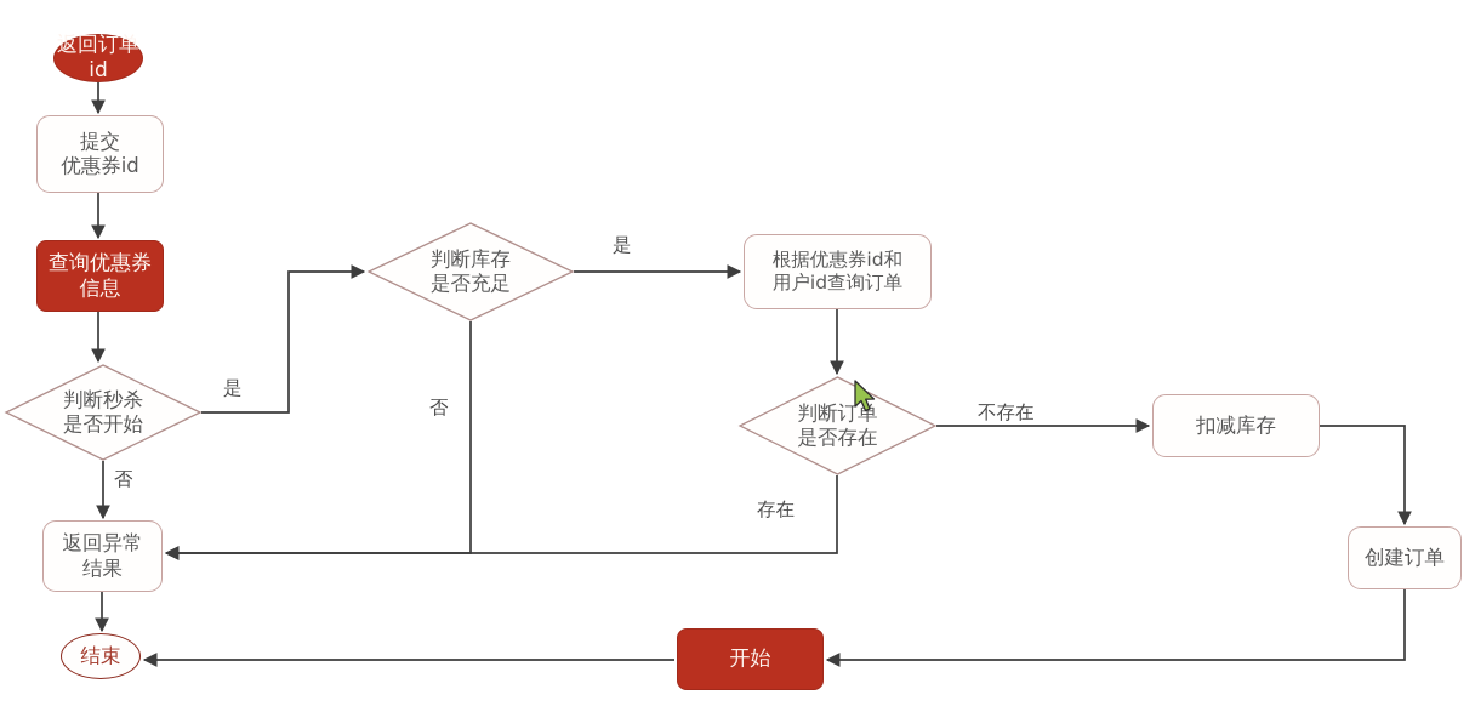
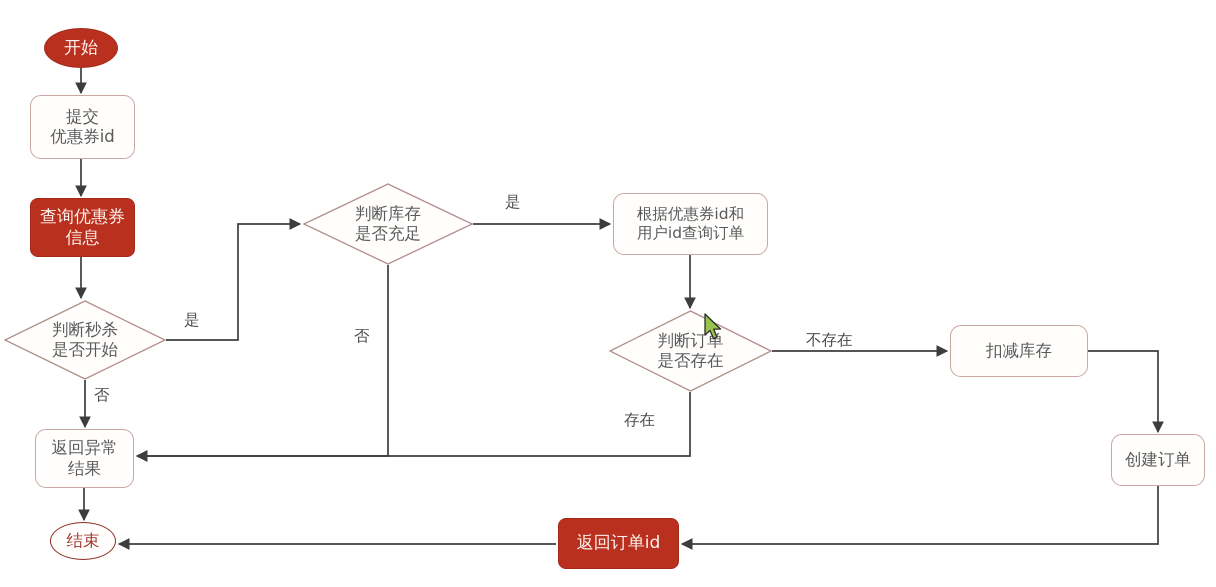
- 返回订单id
+ 开始
  提交
  优惠券id
  查询优惠券
  信息
  判断秒杀
  是否开始
  判断库存
  是否充足
  根据优惠券id和
  用户id查询订单
  判断订单
  是否存在
  扣减库存
  创建订单
  返回异常
  结果
- 开始
+ 返回订单id
  结束
  是
  否
  是
  否
  不存在
  存在
